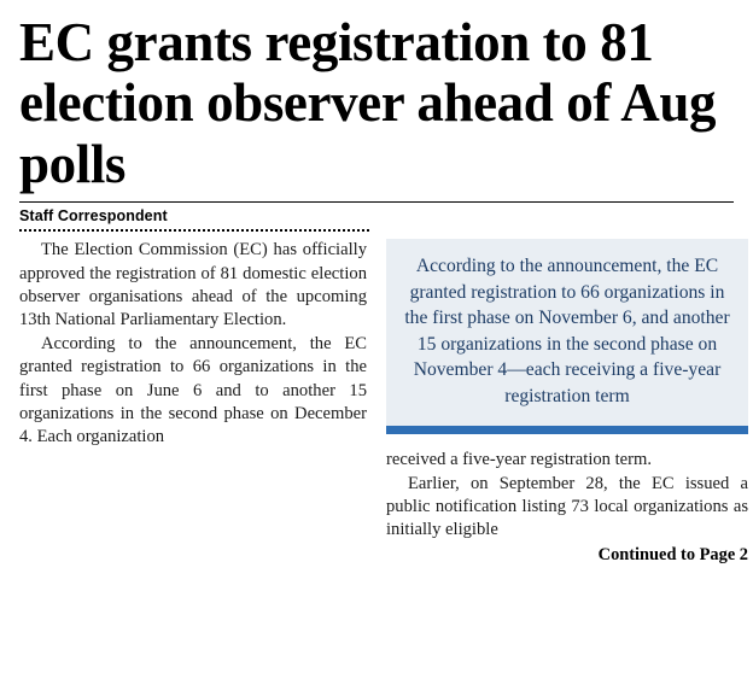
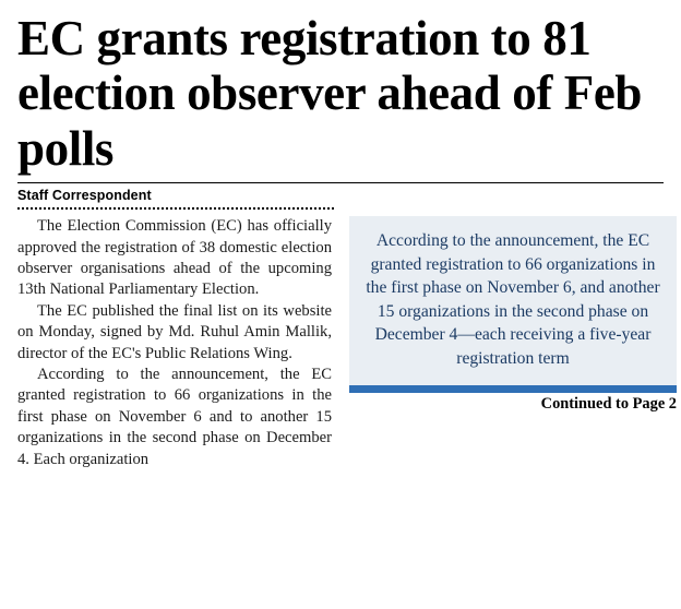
- EC grants registration to 81 election observer ahead of Aug polls
+ EC grants registration to 81 election observer ahead of Feb polls
  Staff Correspondent
- The Election Commission (EC) has officially approved the registration of 81 domestic election observer organisations ahead of the upcoming 13th National Parliamentary Election.
+ The Election Commission (EC) has officially approved the registration of 38 domestic election observer organisations ahead of the upcoming 13th National Parliamentary Election.
+ The EC published the final list on its website on Monday, signed by Md. Ruhul Amin Mallik, director of the EC's Public Relations Wing.
- According to the announcement, the EC granted registration to 66 organizations in the first phase on June 6 and to another 15 organizations in the second phase on December 4. Each organization
+ According to the announcement, the EC granted registration to 66 organizations in the first phase on November 6 and to another 15 organizations in the second phase on December 4. Each organization
- According to the announcement, the EC granted registration to 66 organizations in the first phase on November 6, and another 15 organizations in the second phase on November 4—each receiving a five-year registration term
+ According to the announcement, the EC granted registration to 66 organizations in the first phase on November 6, and another 15 organizations in the second phase on December 4—each receiving a five-year registration term
- received a five-year registration term.
- Earlier, on September 28, the EC issued a public notification listing 73 local organizations as initially eligible
  Continued to Page 2
